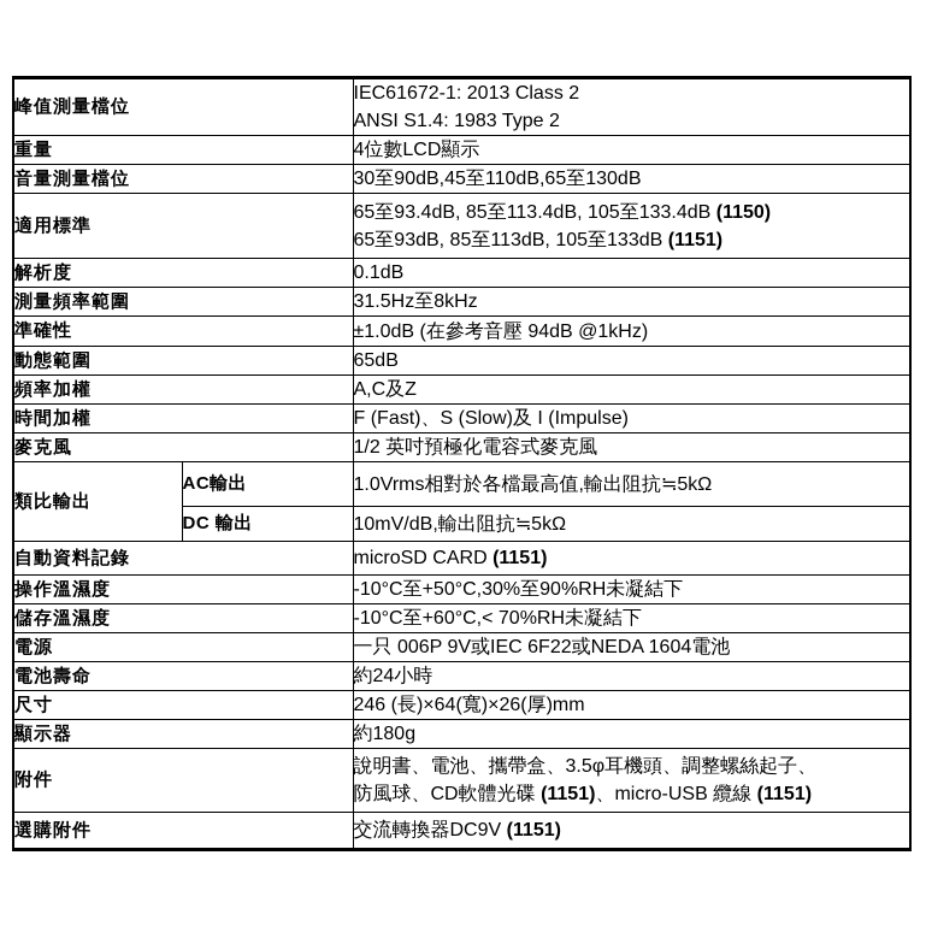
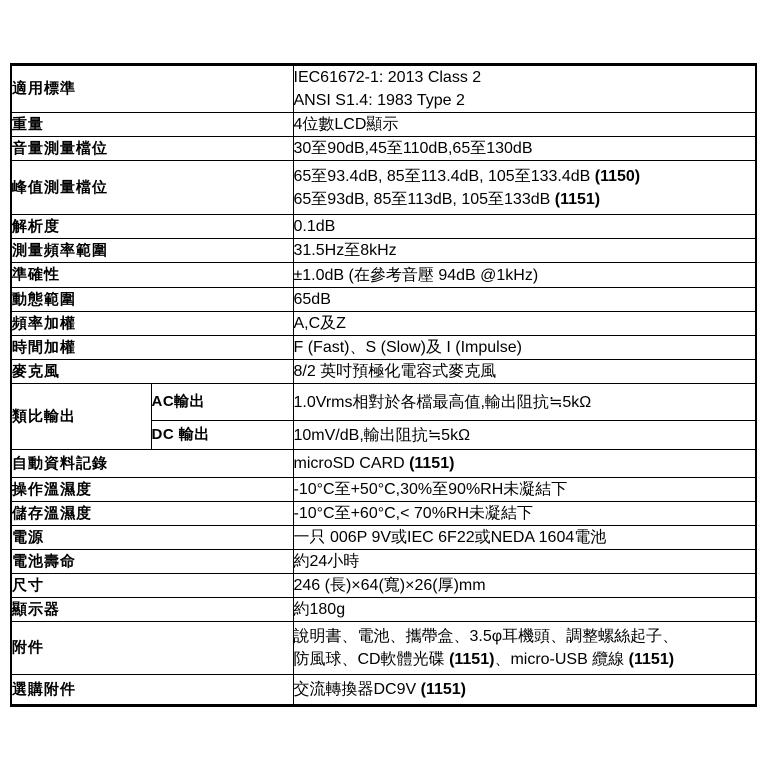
- 峰值測量檔位	IEC61672-1: 2013 Class 2 ANSI S1.4: 1983 Type 2
+ 適用標準	IEC61672-1: 2013 Class 2 ANSI S1.4: 1983 Type 2
  重量	4位數LCD顯示
  音量測量檔位	30至90dB,45至110dB,65至130dB
- 適用標準	65至93.4dB, 85至113.4dB, 105至133.4dB (1150) 65至93dB, 85至113dB, 105至133dB (1151)
+ 峰值測量檔位	65至93.4dB, 85至113.4dB, 105至133.4dB (1150) 65至93dB, 85至113dB, 105至133dB (1151)
  解析度	0.1dB
  測量頻率範圍	31.5Hz至8kHz
  準確性	±1.0dB (在參考音壓 94dB @1kHz)
  動態範圍	65dB
  頻率加權	A,C及Z
  時間加權	F (Fast)、S (Slow)及 I (Impulse)
- 麥克風	1/2 英吋預極化電容式麥克風
+ 麥克風	8/2 英吋預極化電容式麥克風
  類比輸出	AC輸出	1.0Vrms相對於各檔最高值,輸出阻抗≒5kΩ
  DC 輸出	10mV/dB,輸出阻抗≒5kΩ
  自動資料記錄	microSD CARD (1151)
  操作溫濕度	-10°C至+50°C,30%至90%RH未凝結下
  儲存溫濕度	-10°C至+60°C,< 70%RH未凝結下
  電源	一只 006P 9V或IEC 6F22或NEDA 1604電池
  電池壽命	約24小時
  尺寸	246 (長)×64(寬)×26(厚)mm
  顯示器	約180g
  附件	說明書、電池、攜帶盒、3.5φ耳機頭、調整螺絲起子、 防風球、CD軟體光碟 (1151)、micro-USB 纜線 (1151)
  選購附件	交流轉換器DC9V (1151)
